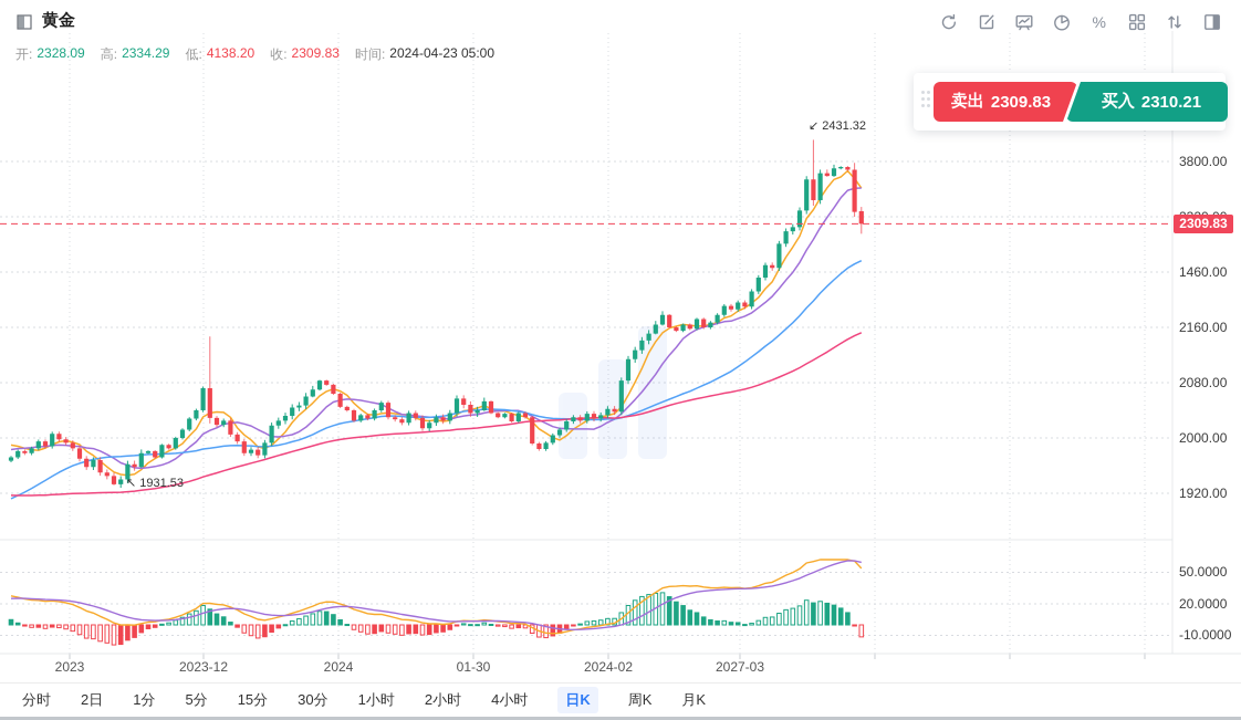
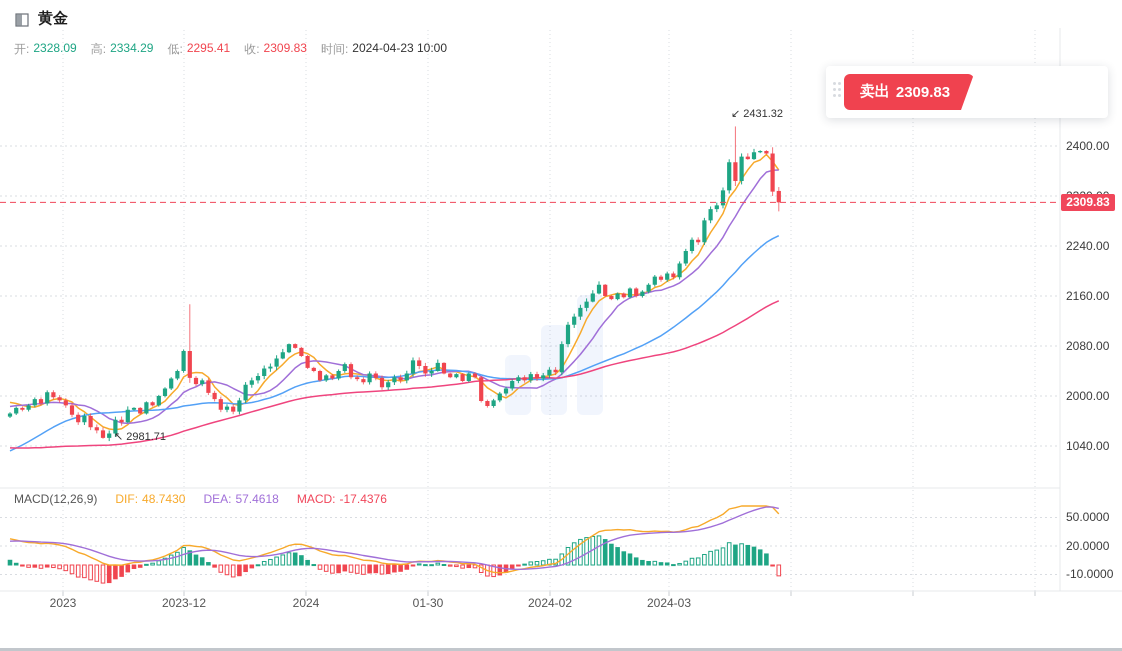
  黄金
- %
  开:
  2328.09
  高:
  2334.29
  低:
- 4138.20
+ 2295.41
  收:
  2309.83
  时间:
- 2024-04-23 05:00
+ 2024-04-23 10:00
+ MACD(12,26,9)
+ DIF:
+ 48.7430
+ DEA:
+ 57.4618
+ MACD:
+ -17.4376
- 3800.00
+ 2400.00
- 1460.00
+ 2240.00
  2160.00
  2080.00
  2000.00
- 1920.00
+ 1040.00
  50.0000
  20.0000
  -10.0000
  2023
  2023-12
  2024
  01-30
  2024-02
- 2027-03
+ 2024-03
  2309.83
  ↙
  2431.32
  ↖
- 1931.53
+ 2981.71
  卖出
  2309.83
- 买入
- 2310.21
- 分时
- 2日
- 1分
- 5分
- 15分
- 30分
- 1小时
- 2小时
- 4小时
- 日K
- 周K
- 月K
